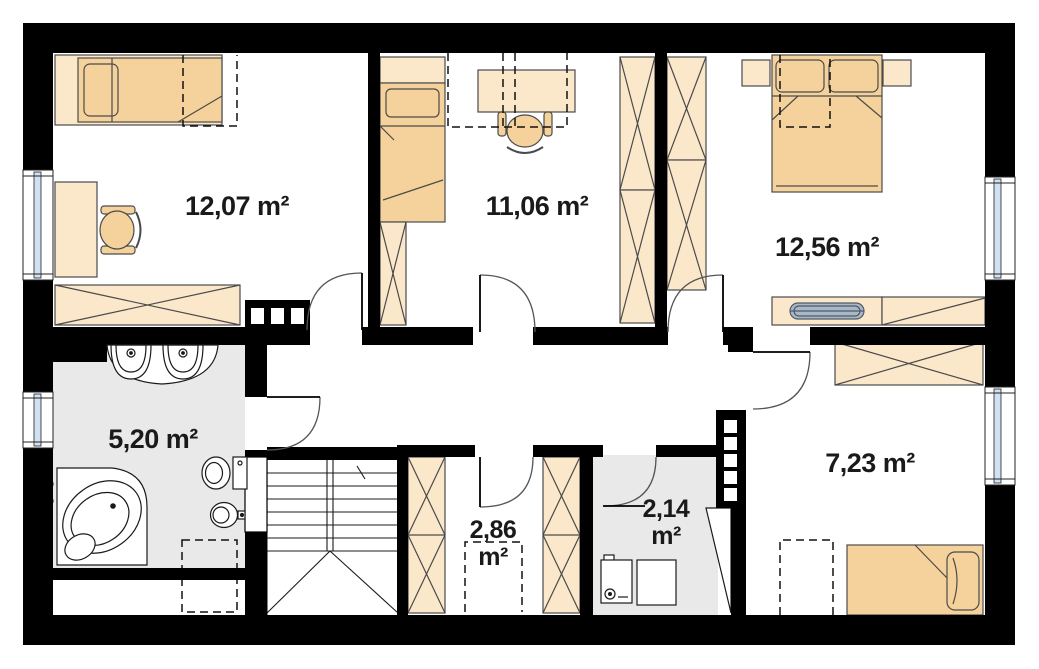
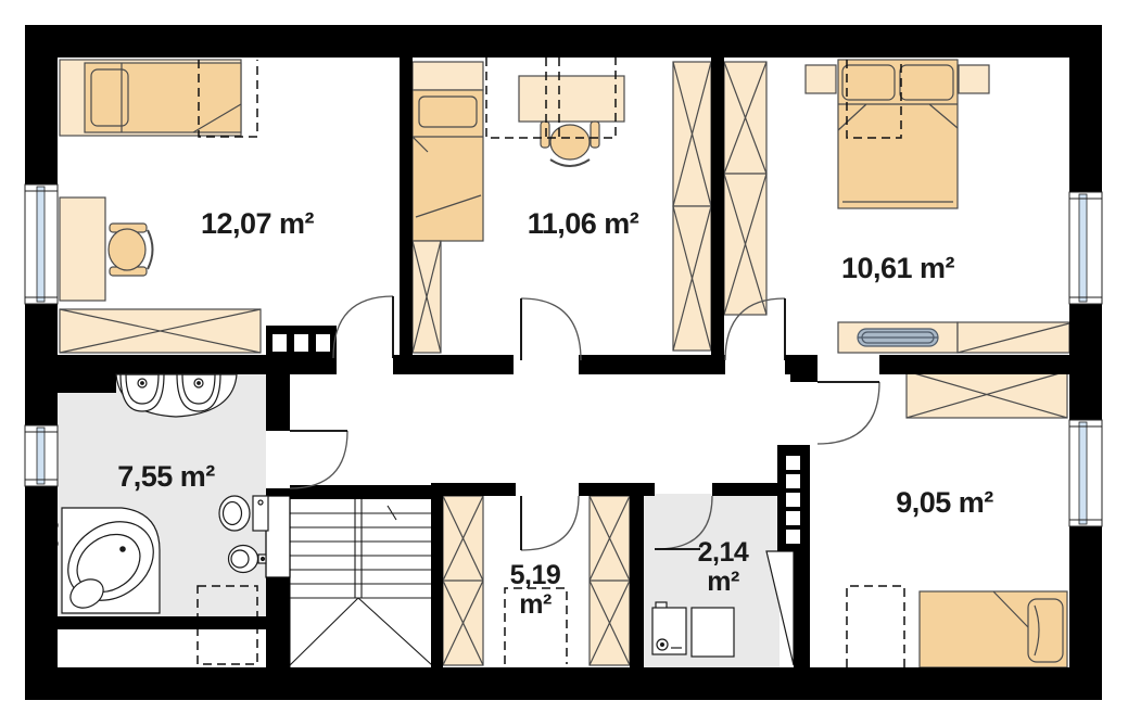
  12,07 m²
  11,06 m²
- 12,56 m²
+ 10,61 m²
- 5,20 m²
+ 7,55 m²
- 7,23 m²
+ 9,05 m²
- 2,86
+ 5,19
  m²
  2,14
  m²
